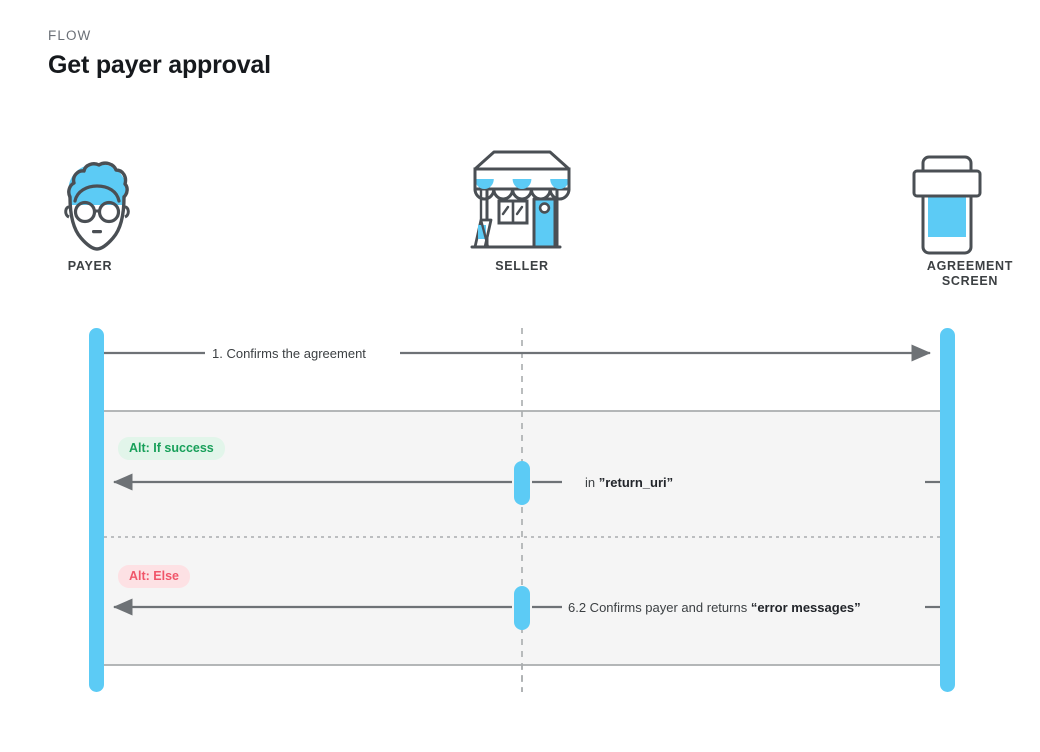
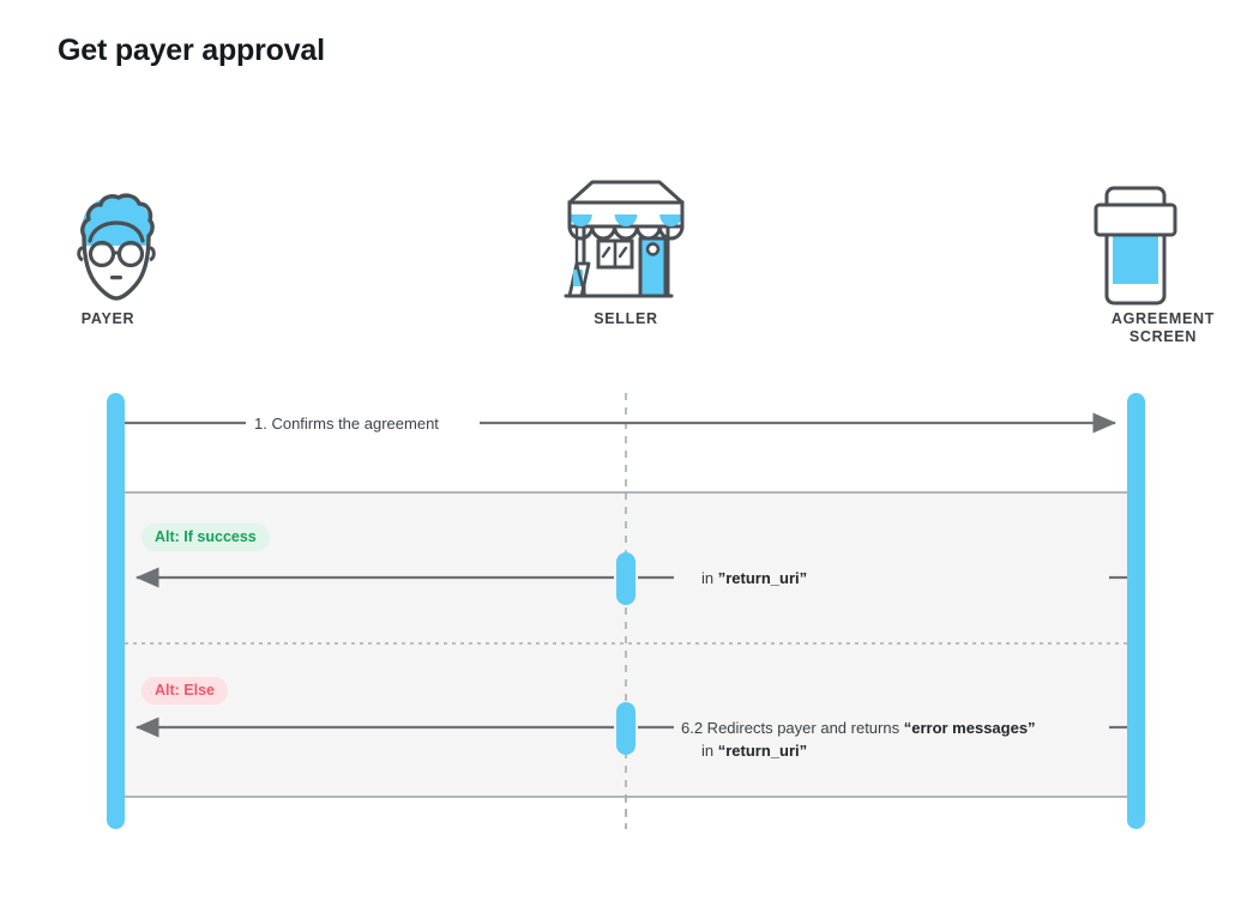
- FLOW
  Get payer approval
  PAYER
  SELLER
  AGREEMENT
  SCREEN
  Alt: If success
  Alt: Else
  1. Confirms the agreement
  in ”return_uri”
- 6.2 Confirms payer and returns “error messages”
+ 6.2 Redirects payer and returns “error messages”
+ in “return_uri”
